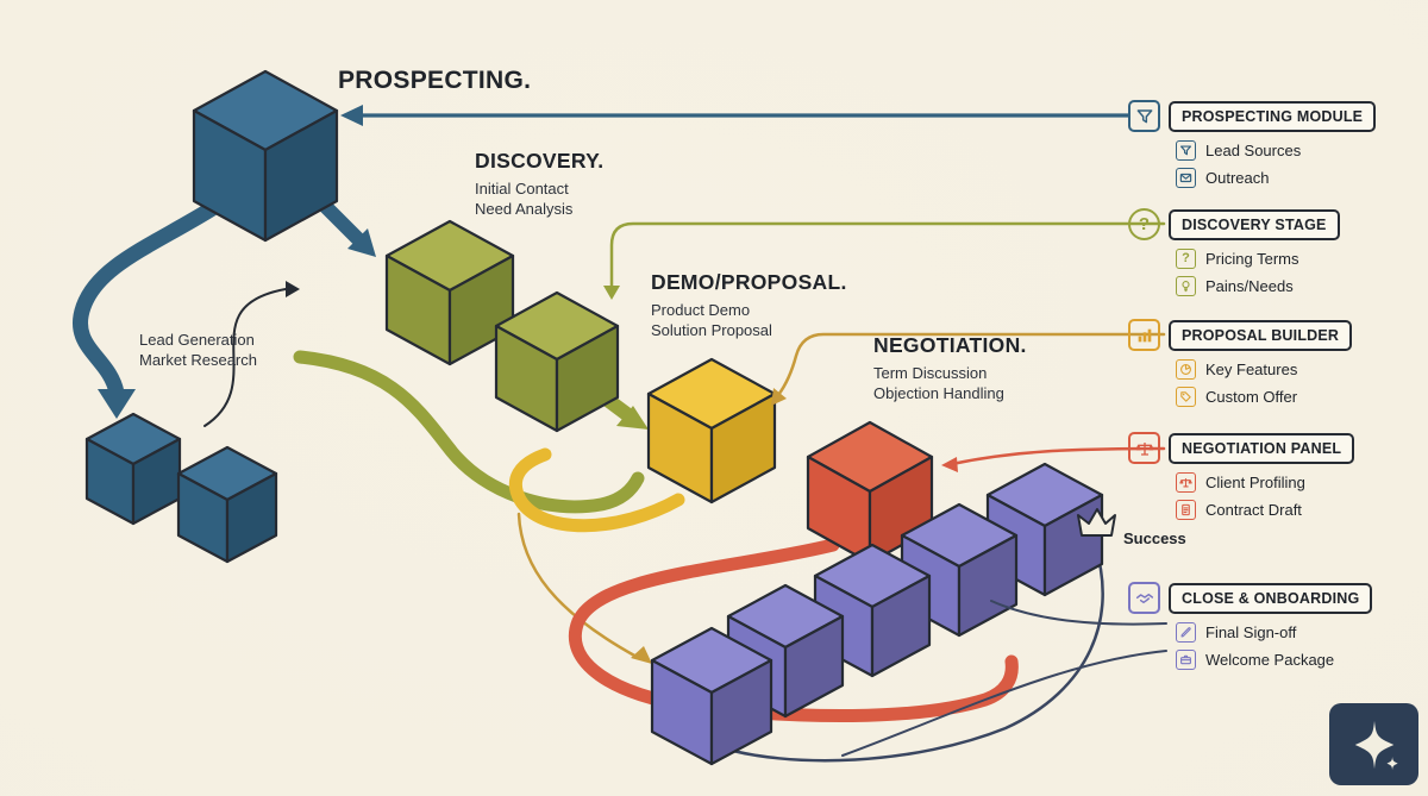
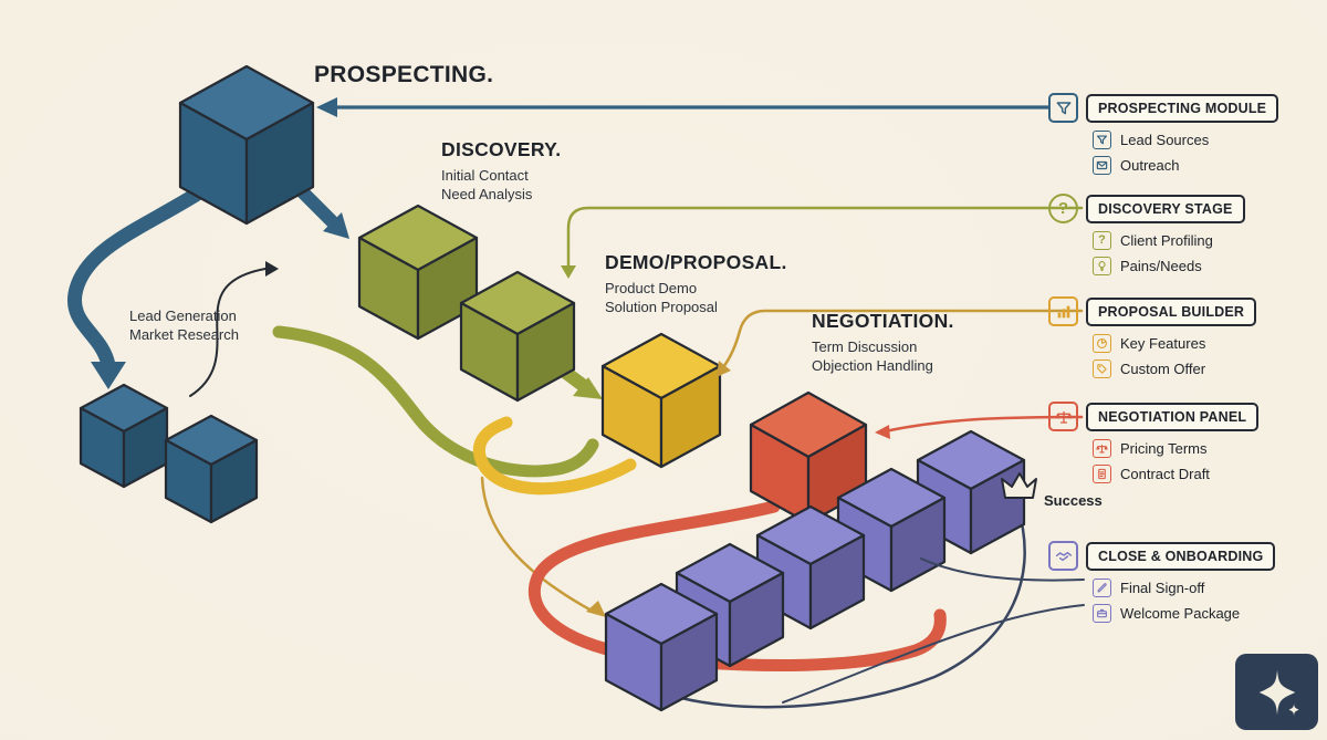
  PROSPECTING.
  DISCOVERY.
  Initial Contact
  Need Analysis
  DEMO/PROPOSAL.
  Product Demo
  Solution Proposal
  NEGOTIATION.
  Term Discussion
  Objection Handling
  Lead Generation
  Market Research
  Success
  PROSPECTING MODULE
  Lead Sources
  Outreach
  ?
  DISCOVERY STAGE
  ?
- Pricing Terms
+ Client Profiling
  Pains/Needs
  PROPOSAL BUILDER
  Key Features
  Custom Offer
  NEGOTIATION PANEL
- Client Profiling
+ Pricing Terms
  Contract Draft
  CLOSE & ONBOARDING
  Final Sign-off
  Welcome Package
